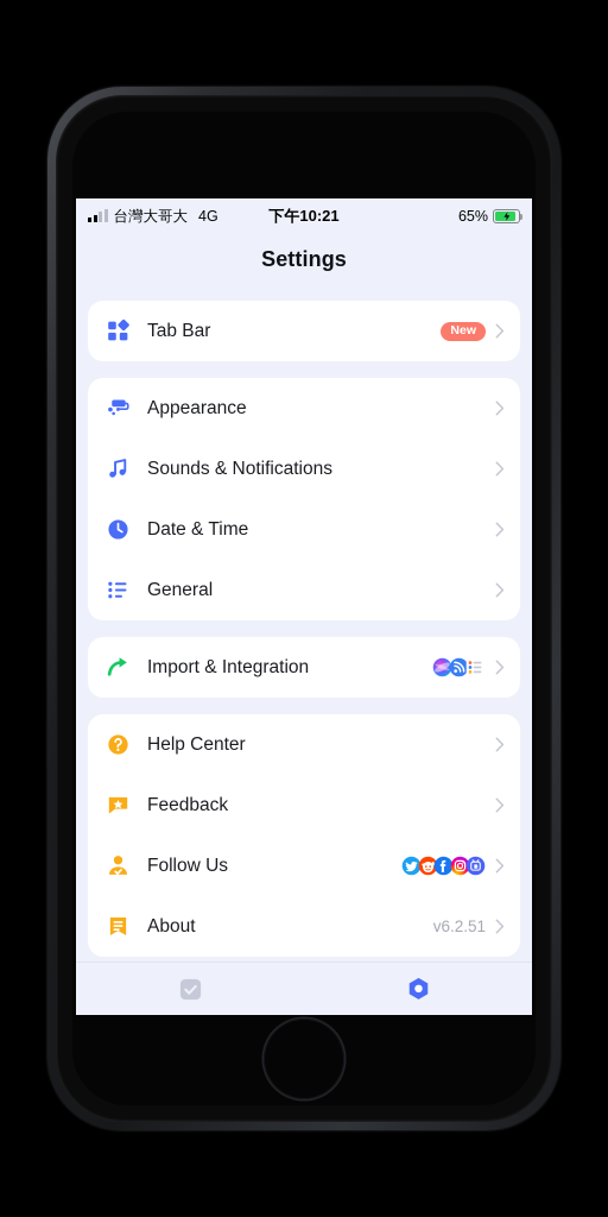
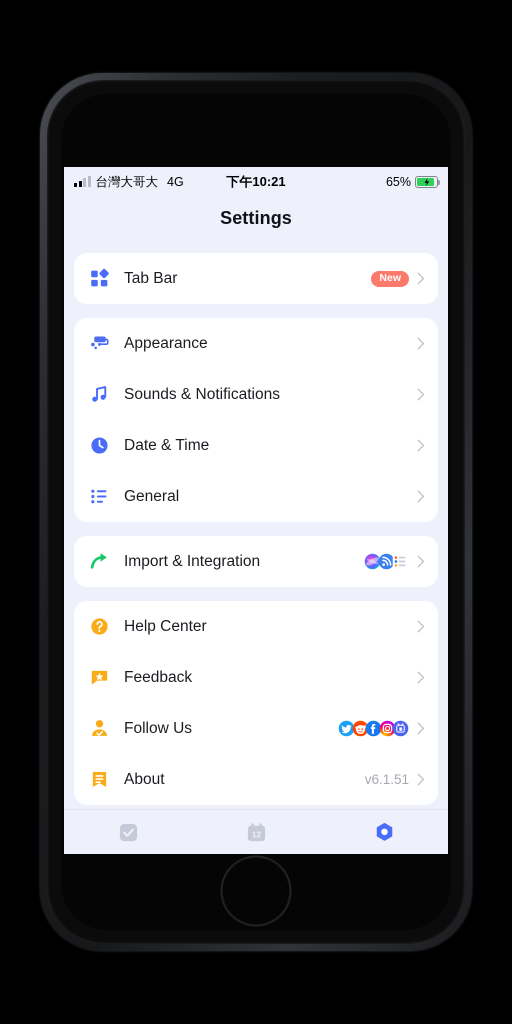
  台灣大哥大
  4G
  下午10:21
  65%
  Settings
  Tab Bar
  New
  Appearance
  Sounds & Notifications
  Date & Time
  General
  Import & Integration
  Help Center
  Feedback
  Follow Us
  About
- v6.2.51
+ v6.1.51
+ 12
